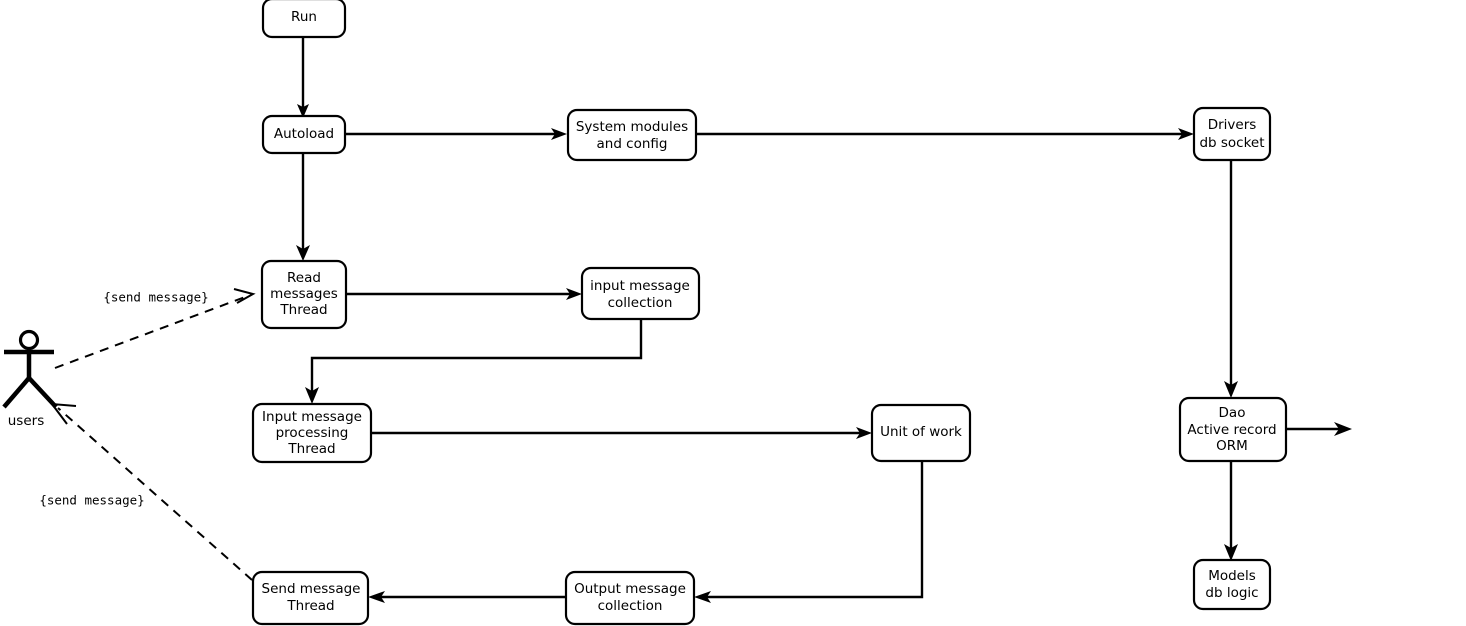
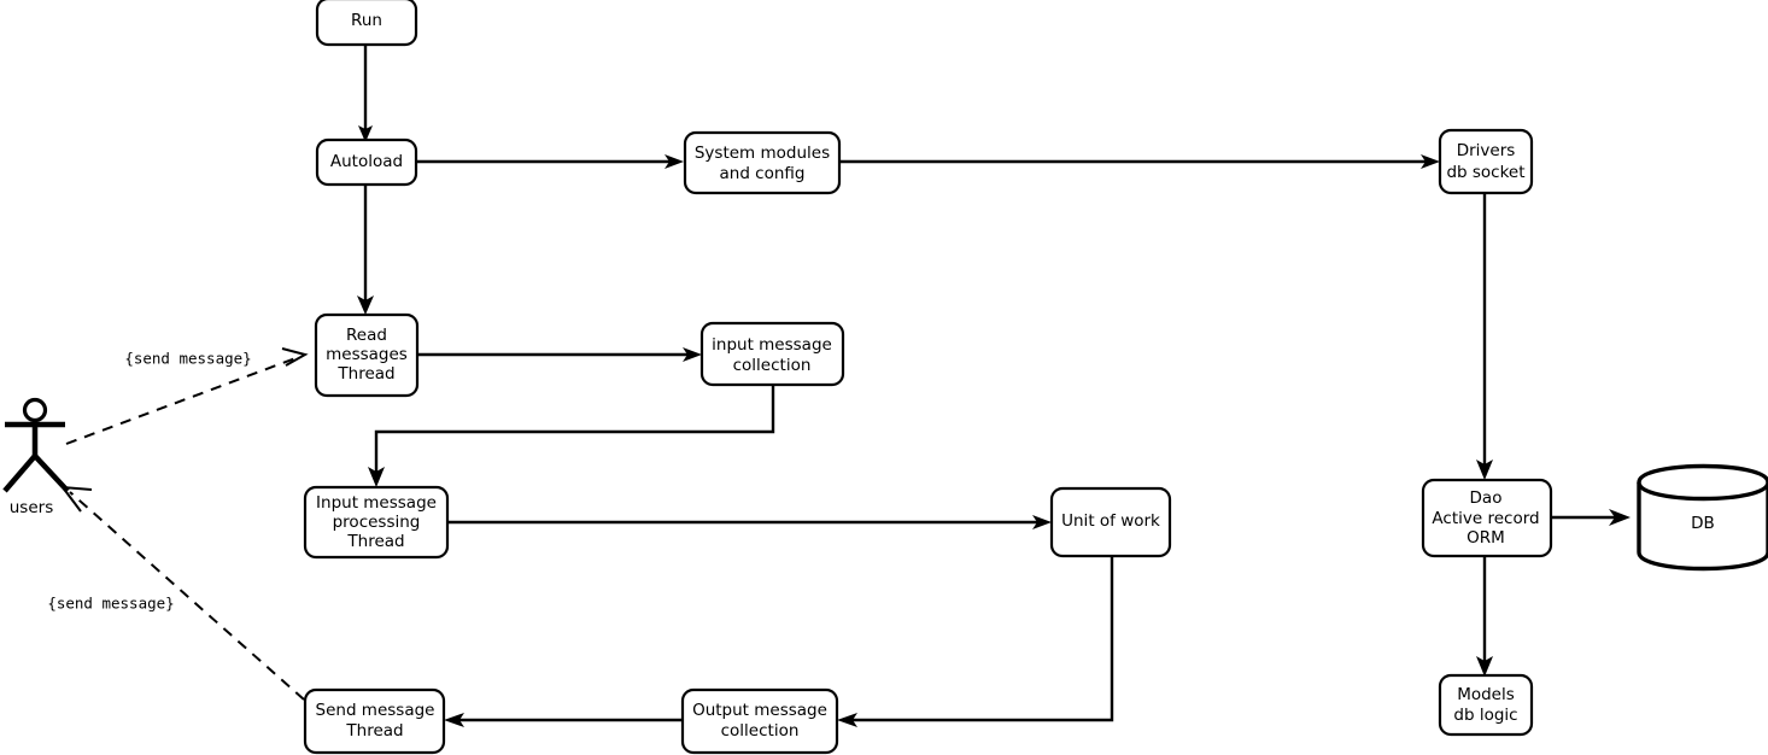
  {send message}
  {send message}
  users
  Run
  Autoload
  System modules
  and config
  Drivers
  db socket
  Read
  messages
  Thread
  input message
  collection
  Input message
  processing
  Thread
  Unit of work
  Dao
  Active record
  ORM
  Models
  db logic
  Output message
  collection
  Send message
  Thread
+ DB
